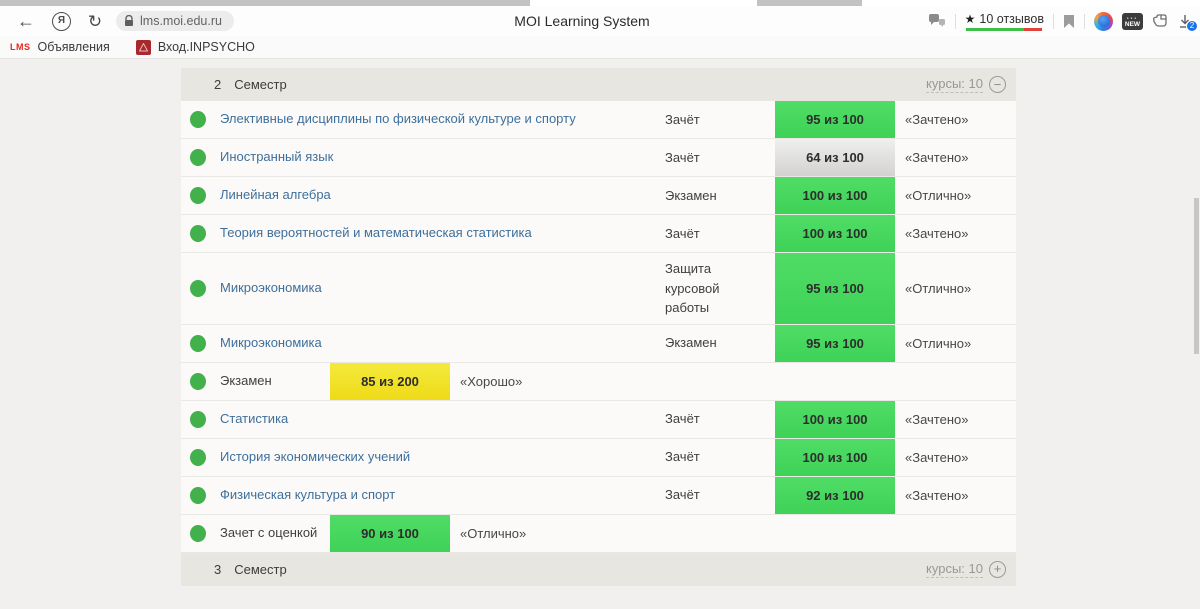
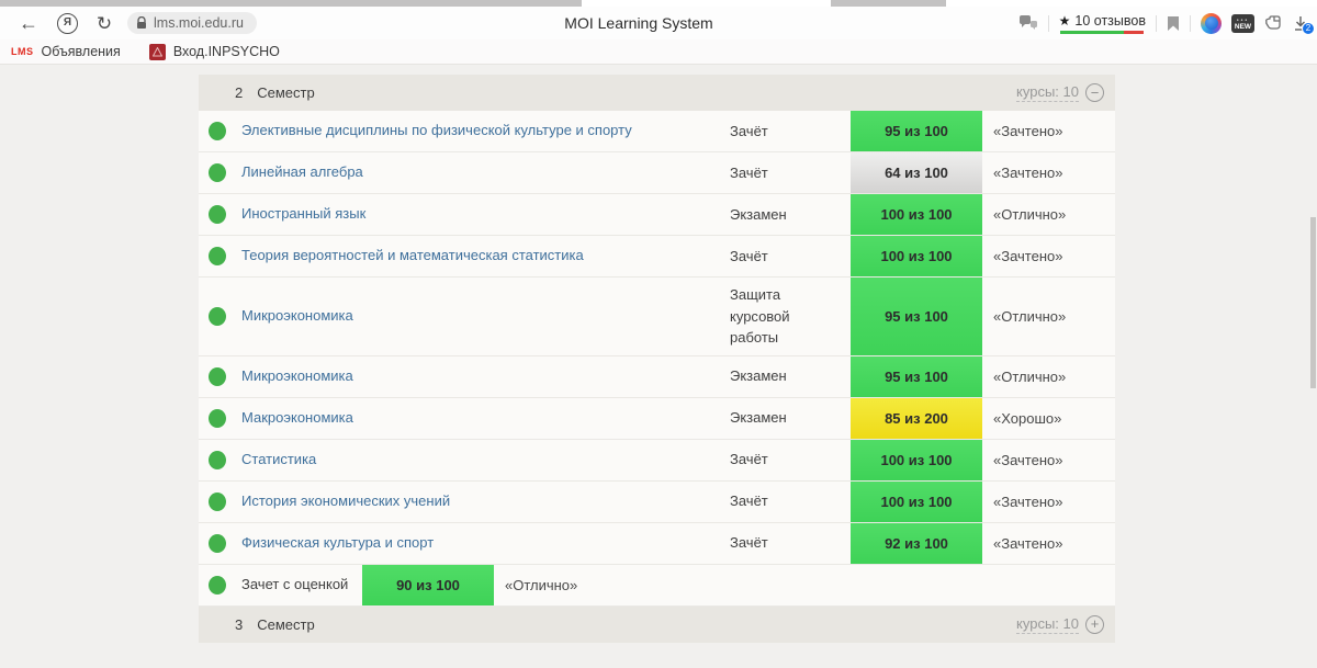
  ←
  Я
  ↻
  lms.moi.edu.ru
  MOI Learning System
  ★
  10 отзывов
  2
  LMS
  Объявления
  Вход.INPSYCHO
  2
  Семестр
  курсы: 10
  −
  Элективные дисциплины по физической культуре и спорту
  Зачёт
  95 из 100
  «Зачтено»
- Иностранный язык
+ Линейная алгебра
  Зачёт
  64 из 100
  «Зачтено»
- Линейная алгебра
+ Иностранный язык
  Экзамен
  100 из 100
  «Отлично»
  Теория вероятностей и математическая статистика
  Зачёт
  100 из 100
  «Зачтено»
  Микроэкономика
  Защита курсовой работы
  95 из 100
  «Отлично»
  Микроэкономика
  Экзамен
  95 из 100
  «Отлично»
+ Макроэкономика
  Экзамен
  85 из 200
  «Хорошо»
  Статистика
  Зачёт
  100 из 100
  «Зачтено»
  История экономических учений
  Зачёт
  100 из 100
  «Зачтено»
  Физическая культура и спорт
  Зачёт
  92 из 100
  «Зачтено»
  Зачет с оценкой
  90 из 100
  «Отлично»
  3
  Семестр
  курсы: 10
  +
